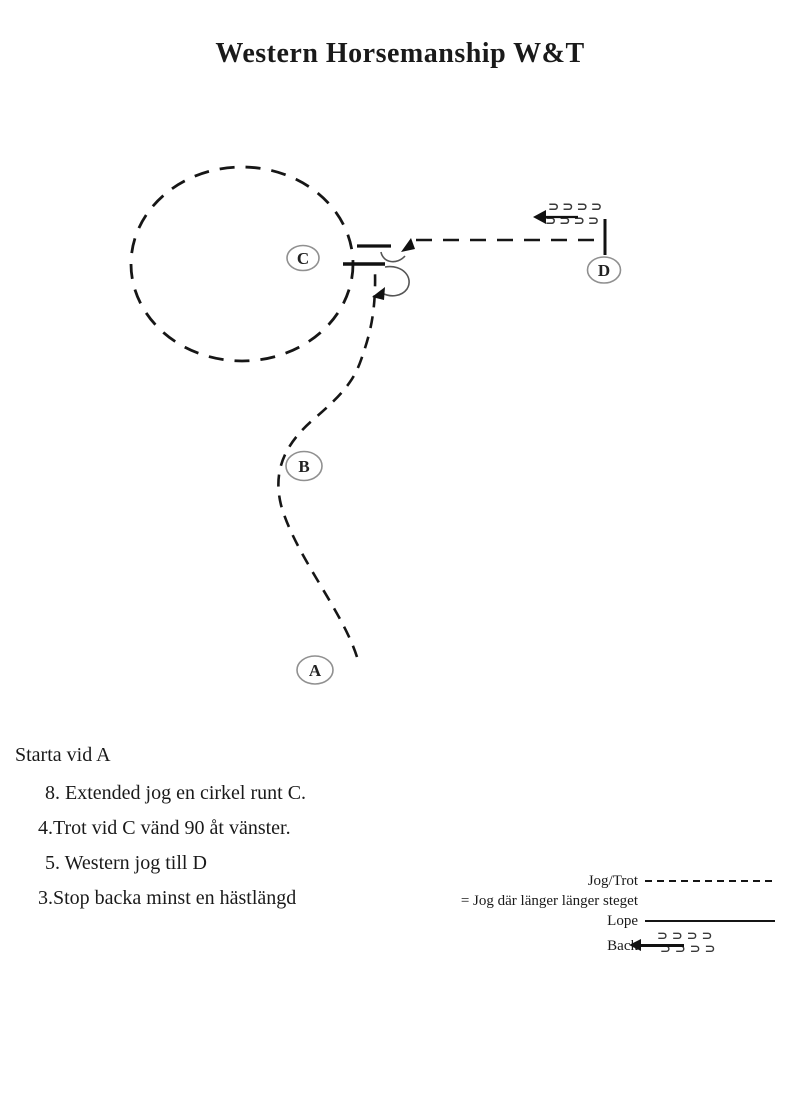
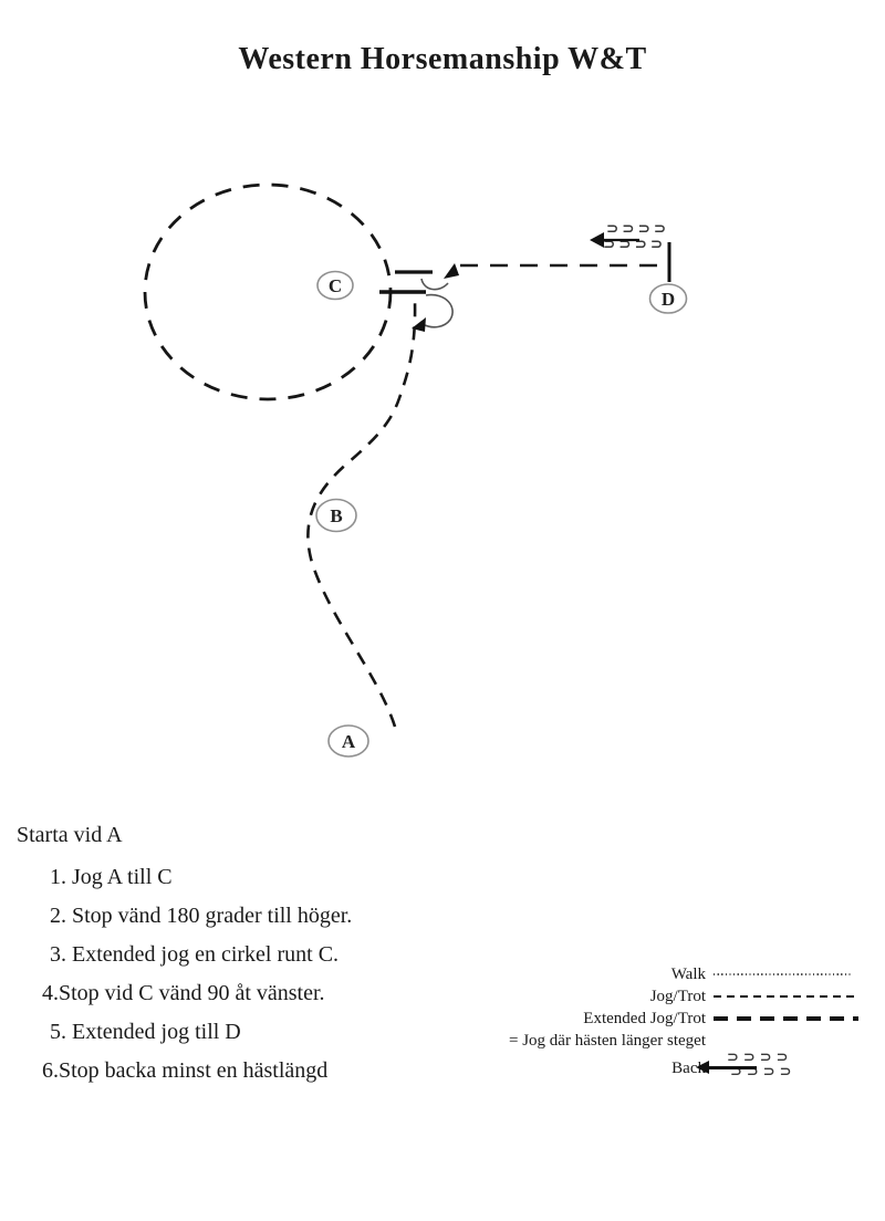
  Western Horsemanship W&T
  ⊃⊃⊃⊃
  ⊃⊃⊃⊃
  C
  B
  A
  D
  Starta vid A
+ 1. Jog A till C
+ 2. Stop vänd 180 grader till höger.
- 8. Extended jog en cirkel runt C.
+ 3. Extended jog en cirkel runt C.
- 4.Trot vid C vänd 90 åt vänster.
+ 4.Stop vid C vänd 90 åt vänster.
- 5. Western jog till D
+ 5. Extended jog till D
- 3.Stop backa minst en hästlängd
+ 6.Stop backa minst en hästlängd
+ Walk
  Jog/Trot
+ Extended Jog/Trot
- = Jog där länger länger steget
+ = Jog där hästen länger steget
- Lope
  Back
  ⊃⊃⊃⊃
  ⊃⊃⊃⊃
